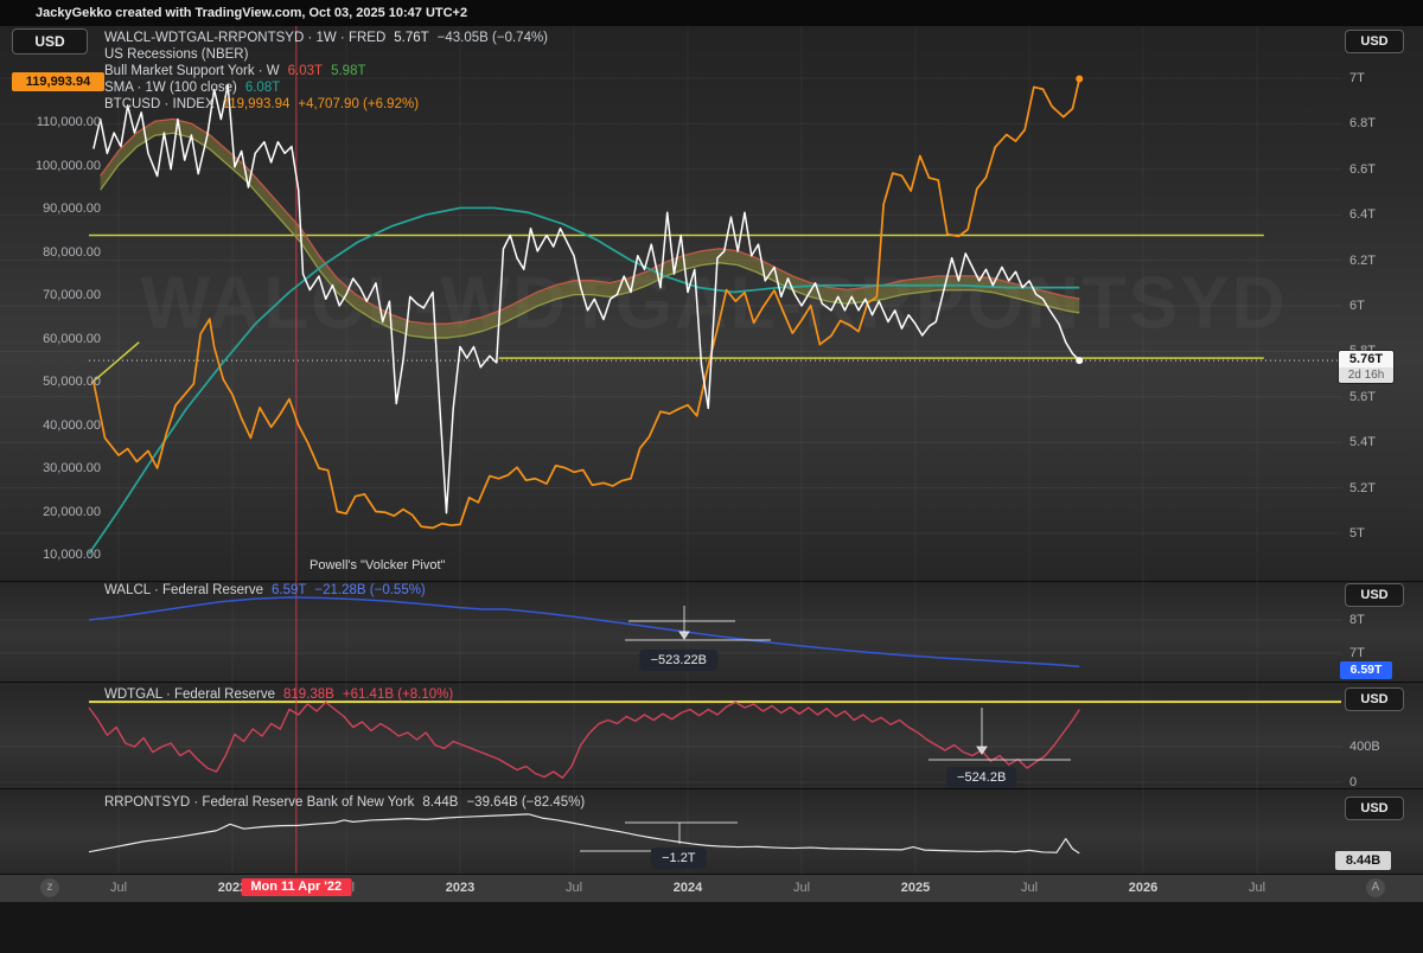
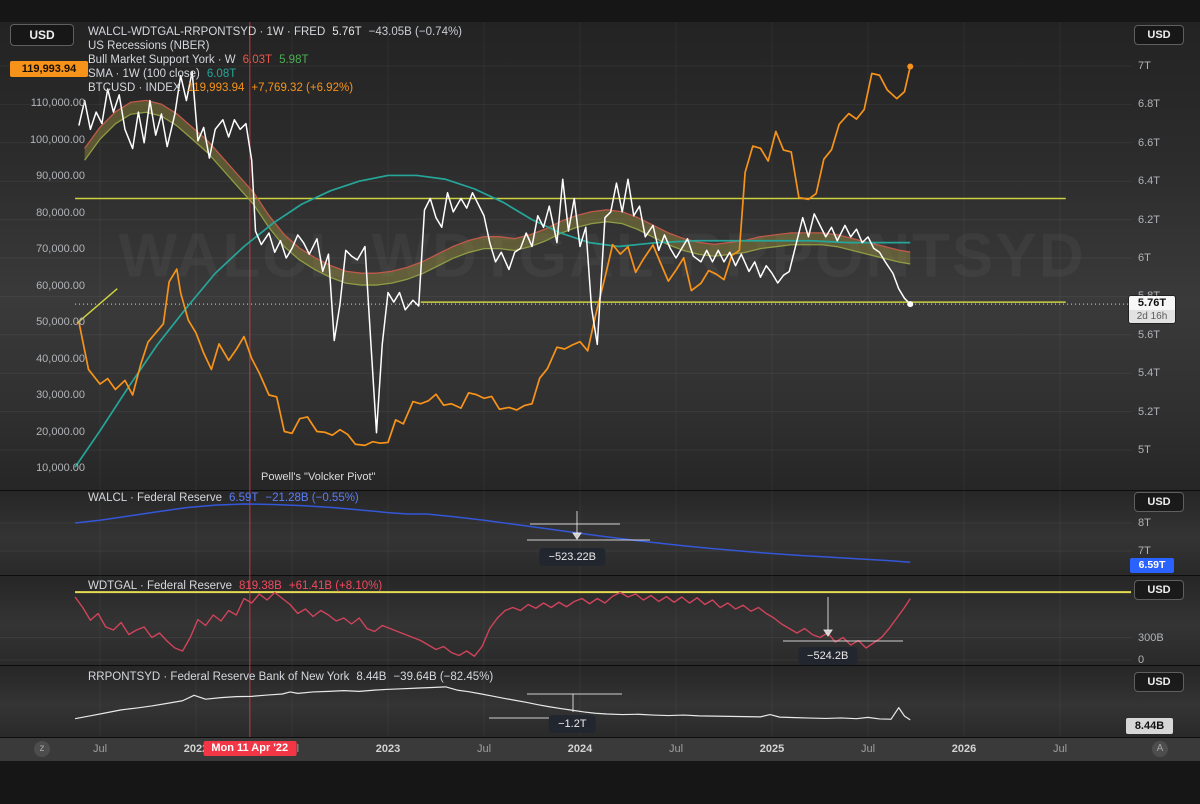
- JackyGekko created with TradingView.com, Oct 03, 2025 10:47 UTC+2
  WALWDGAL-RRONTSYD
  USD
  USD
  USD
  USD
  USD
  WALCL-WDTGAL-RRPONTSYD · 1W · FRED 5.76T −43.05B (−0.74%)
  US Recessions (NBER)
  Bull Market Support York · W 6.03T 5.98T
  SMA · 1W (100 close) 6.08T
- BTCUSD · INDEX 119,993.94 +4,707.90 (+6.92%)
+ BTCUSD · INDEX 119,993.94 +7,769.32 (+6.92%)
  WALCL · Federal Reserve 6.59T −21.28B (−0.55%)
  WDTGAL · Federal Reserve 819.38B +61.41B (+8.10%)
  RRPONTSYD · Federal Reserve Bank of New York 8.44B −39.64B (−82.45%)
  110,000.00
  100,000.00
  90,000.00
  80,000.00
  70,000.00
  60,000.00
  50,000.00
  40,000.00
  30,000.00
  20,000.00
  10,000.00
  7T
  6.8T
  6.6T
  6.4T
  6.2T
  6T
  5.6T
  5.4T
  5.2T
  5T
  8T
  7T
- 400B
+ 300B
  0
  −523.22B
  −524.2B
  −1.2T
  119,993.94
  5.76T
  2d 16h
  6.59T
  8.44B
  Powell's "Volcker Pivot"
  z
  Jul
  202
  2023
  Jul
  2024
  Jul
  2025
  Jul
  2026
  Jul
  Mon 11 Apr '22
  A
